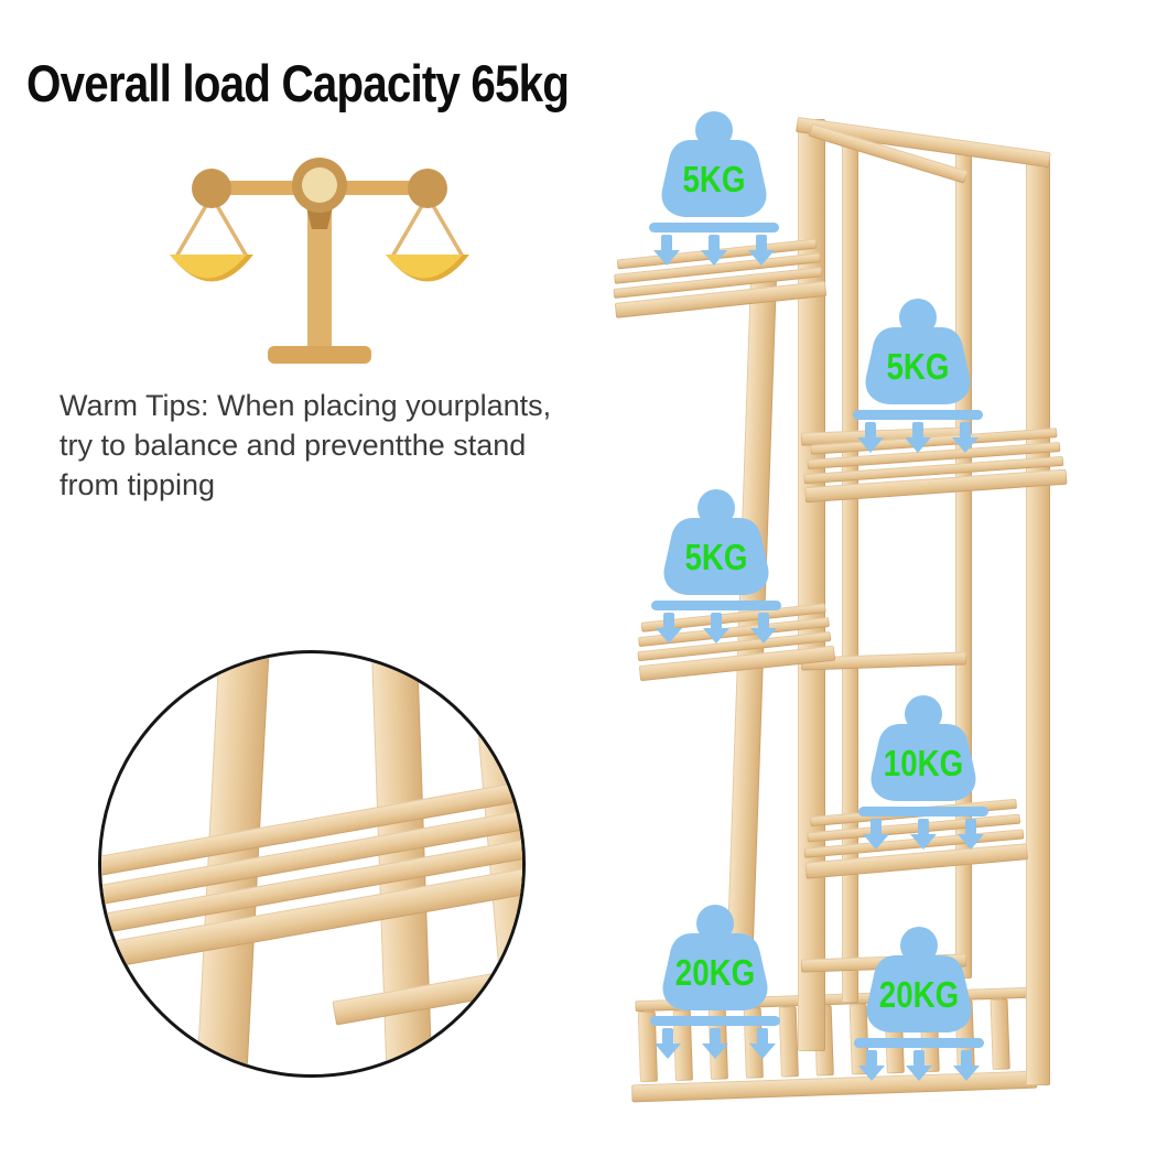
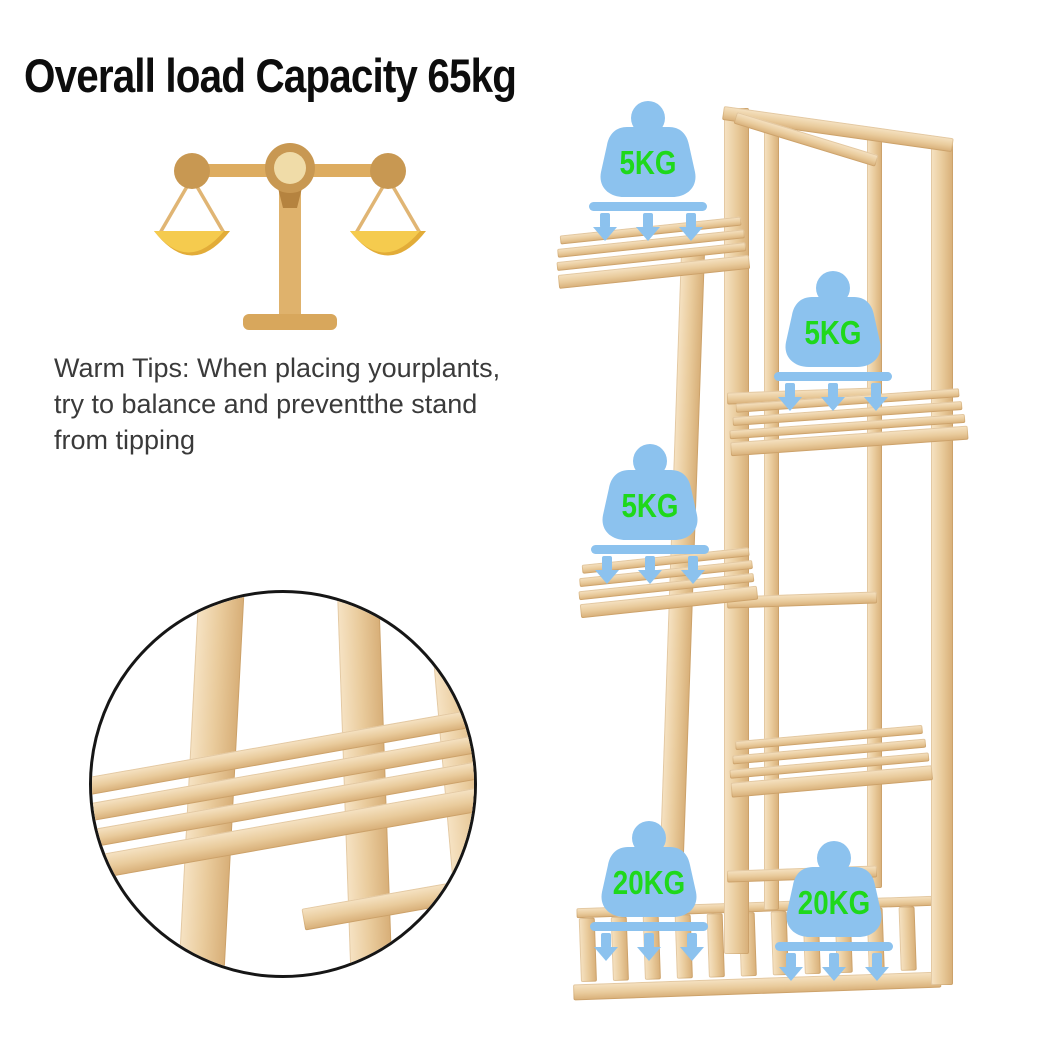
  Overall load Capacity 65kg
  Warm Tips: When placing yourplants,
  try to balance and preventthe stand
  from tipping
  5KG
  5KG
  5KG
- 10KG
  20KG
  20KG
